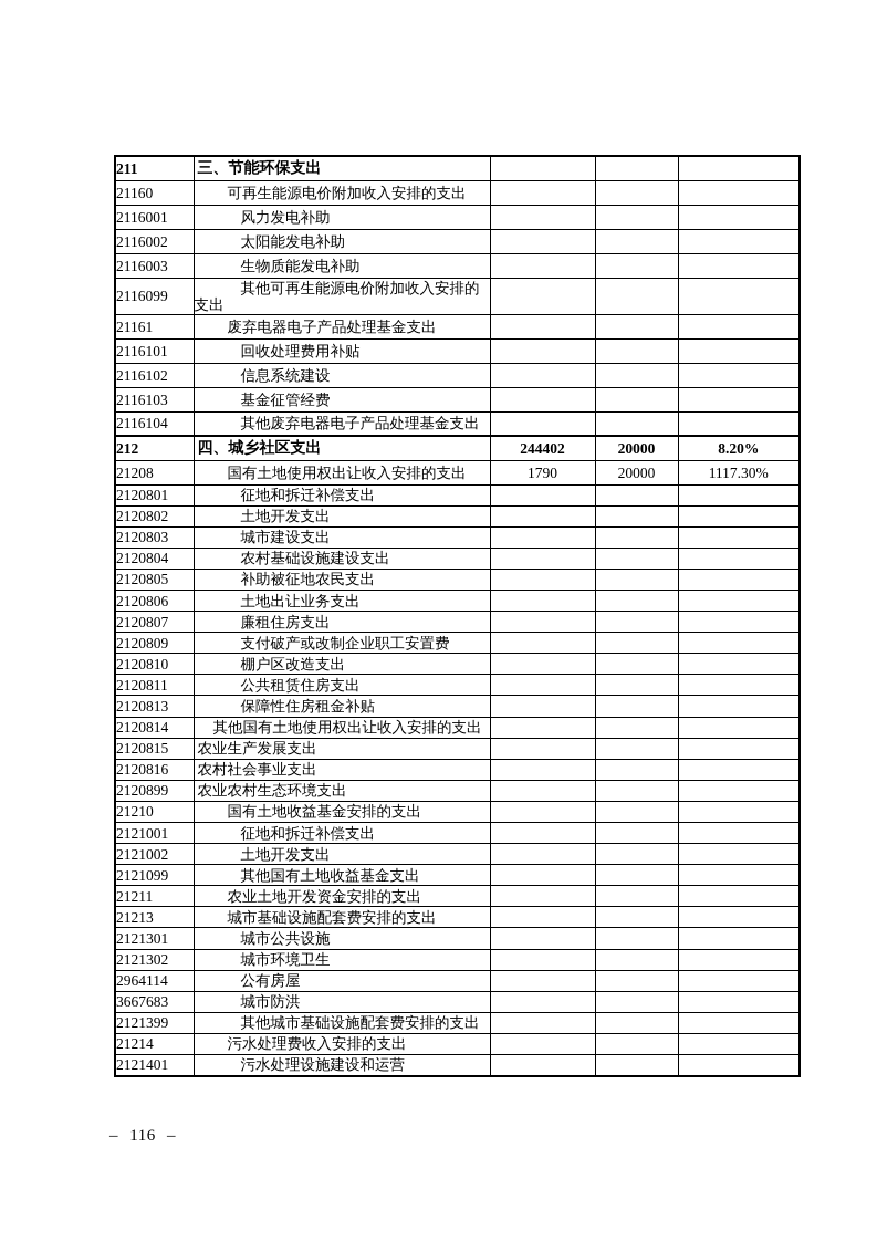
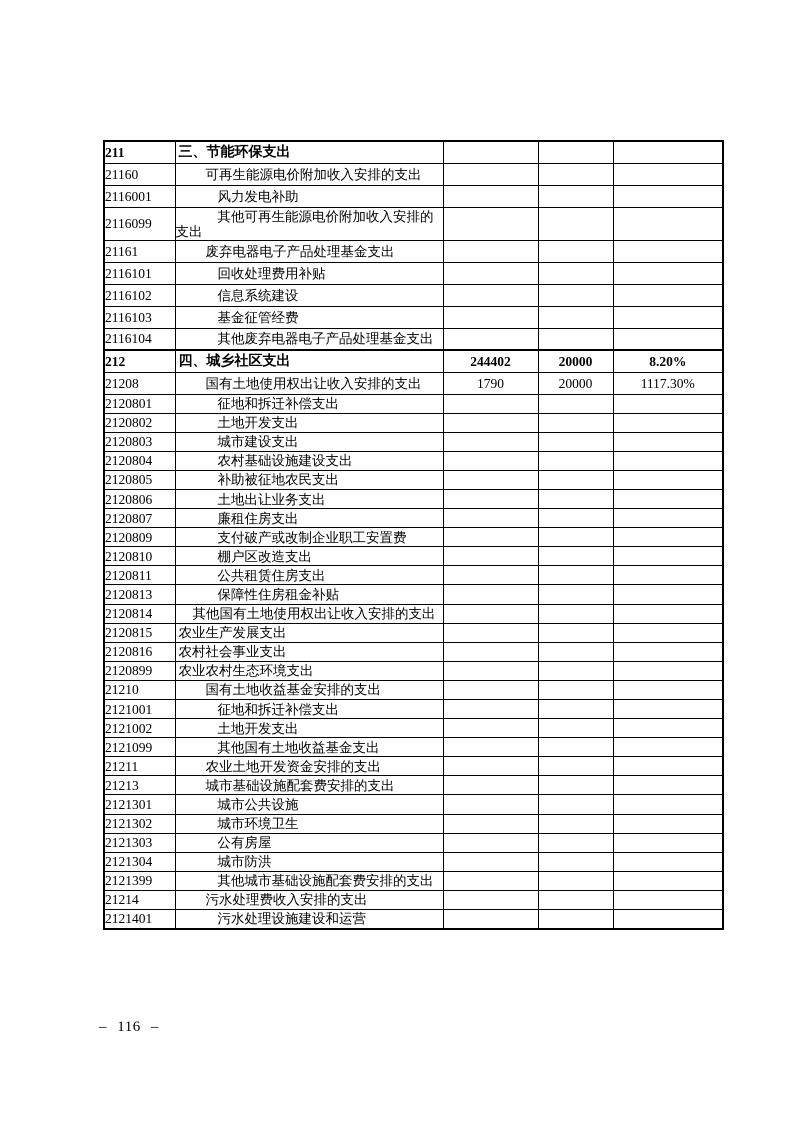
  211	三、节能环保支出
  21160	可再生能源电价附加收入安排的支出
  2116001	风力发电补助
- 2116002	太阳能发电补助
- 2116003	生物质能发电补助
  2116099	其他可再生能源电价附加收入安排的支出
  21161	废弃电器电子产品处理基金支出
  2116101	回收处理费用补贴
  2116102	信息系统建设
  2116103	基金征管经费
  2116104	其他废弃电器电子产品处理基金支出
  212	四、城乡社区支出	244402	20000	8.20%
  21208	国有土地使用权出让收入安排的支出	1790	20000	1117.30%
  2120801	征地和拆迁补偿支出
  2120802	土地开发支出
  2120803	城市建设支出
  2120804	农村基础设施建设支出
  2120805	补助被征地农民支出
  2120806	土地出让业务支出
  2120807	廉租住房支出
  2120809	支付破产或改制企业职工安置费
  2120810	棚户区改造支出
  2120811	公共租赁住房支出
  2120813	保障性住房租金补贴
  2120814	其他国有土地使用权出让收入安排的支出
  2120815	农业生产发展支出
  2120816	农村社会事业支出
  2120899	农业农村生态环境支出
  21210	国有土地收益基金安排的支出
  2121001	征地和拆迁补偿支出
  2121002	土地开发支出
  2121099	其他国有土地收益基金支出
  21211	农业土地开发资金安排的支出
  21213	城市基础设施配套费安排的支出
  2121301	城市公共设施
  2121302	城市环境卫生
- 2964114	公有房屋
+ 2121303	公有房屋
- 3667683	城市防洪
+ 2121304	城市防洪
  2121399	其他城市基础设施配套费安排的支出
  21214	污水处理费收入安排的支出
  2121401	污水处理设施建设和运营
  – 116 –
